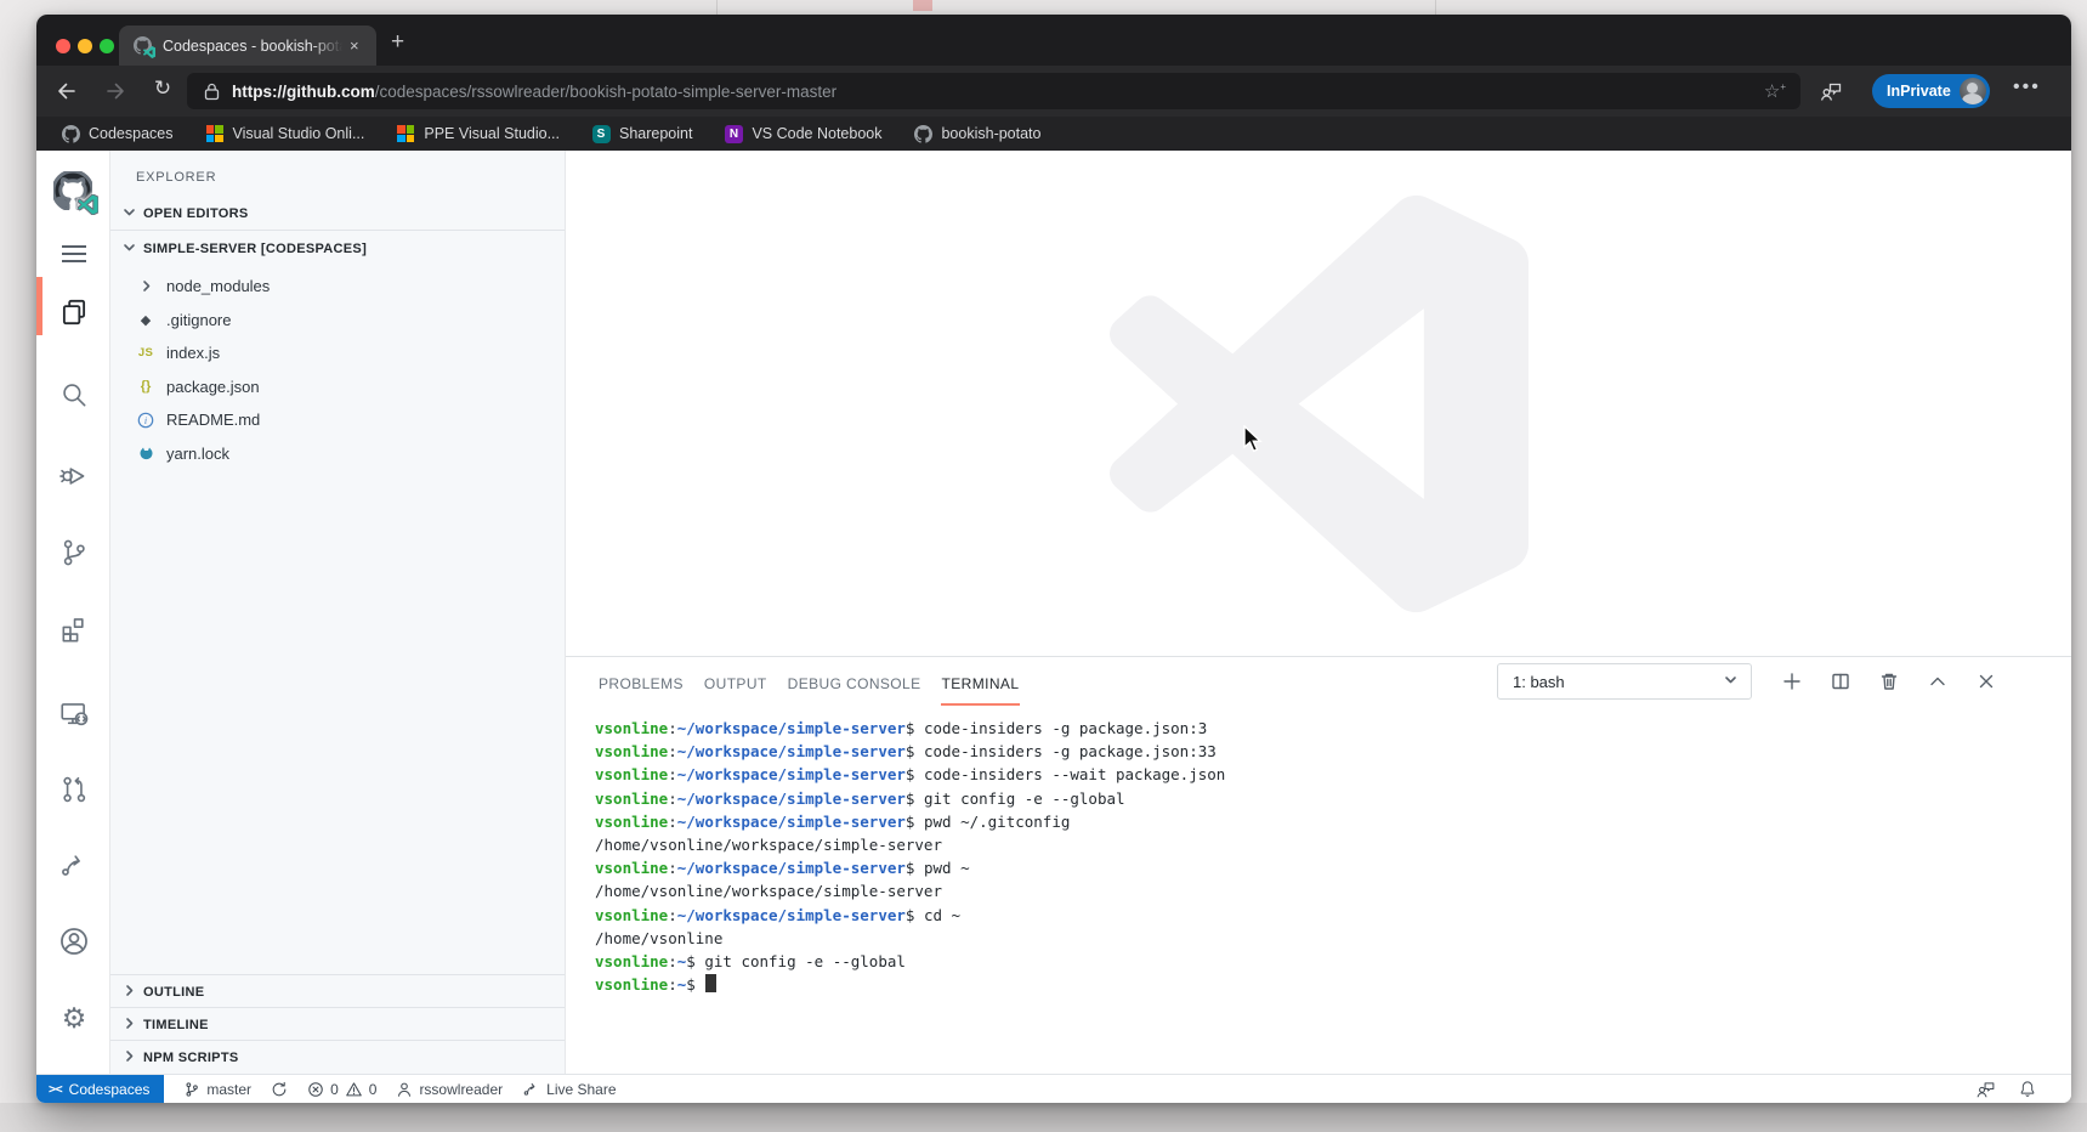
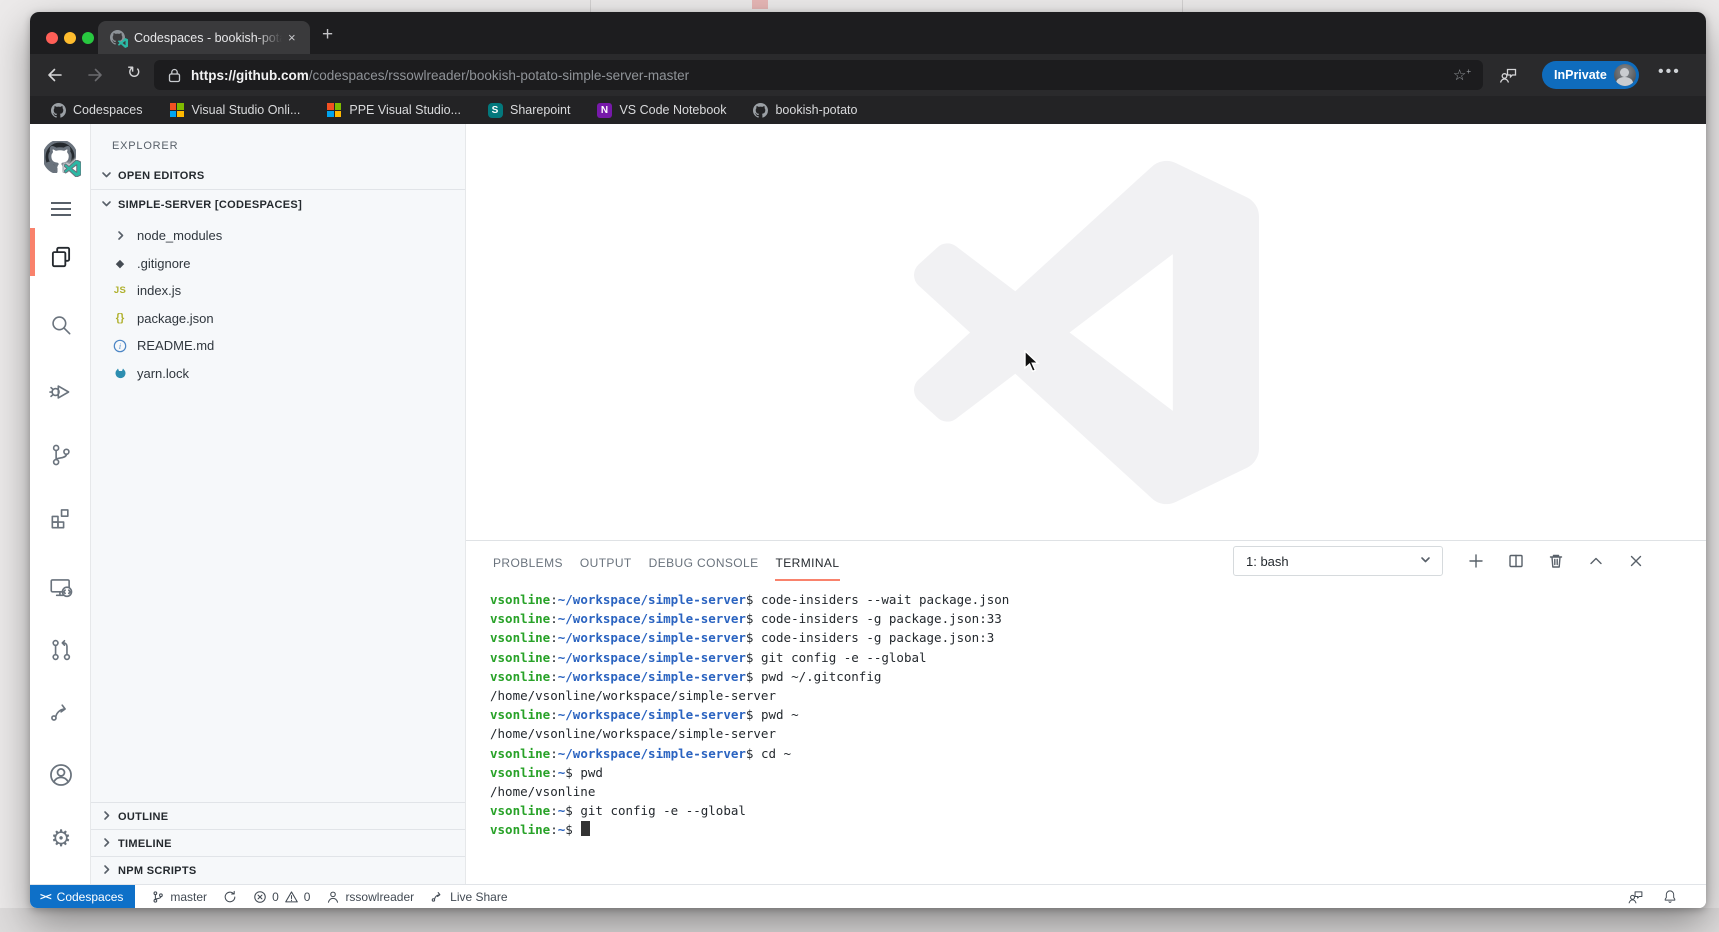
  Codespaces - bookish-pot
  ×
  +
  ↻
  https://github.com/codespaces/rssowlreader/bookish-potato-simple-server-master
  ☆+
  InPrivate
  •••
  Codespaces
  Visual Studio Onli...
  PPE Visual Studio...
  S
  Sharepoint
  N
  VS Code Notebook
  bookish-potato
  ⚙
  EXPLORER
  OPEN EDITORS
  SIMPLE-SERVER [CODESPACES]
  node_modules
  ◆
  .gitignore
  JS
  index.js
  {}
  package.json
  i
  README.md
  yarn.lock
  OUTLINE
  TIMELINE
  NPM SCRIPTS
  PROBLEMS
  OUTPUT
  DEBUG CONSOLE
  TERMINAL
  1: bash
- vsonline:~/workspace/simple-server$ code-insiders -g package.json:3
+ vsonline:~/workspace/simple-server$ code-insiders --wait package.json
  vsonline:~/workspace/simple-server$ code-insiders -g package.json:33
- vsonline:~/workspace/simple-server$ code-insiders --wait package.json
+ vsonline:~/workspace/simple-server$ code-insiders -g package.json:3
  vsonline:~/workspace/simple-server$ git config -e --global
  vsonline:~/workspace/simple-server$ pwd ~/.gitconfig
  /home/vsonline/workspace/simple-server
  vsonline:~/workspace/simple-server$ pwd ~
  /home/vsonline/workspace/simple-server
  vsonline:~/workspace/simple-server$ cd ~
+ vsonline:~$ pwd
  /home/vsonline
  vsonline:~$ git config -e --global
  vsonline:~$
  ><
  Codespaces
  master
  0
  0
  rssowlreader
  Live Share
